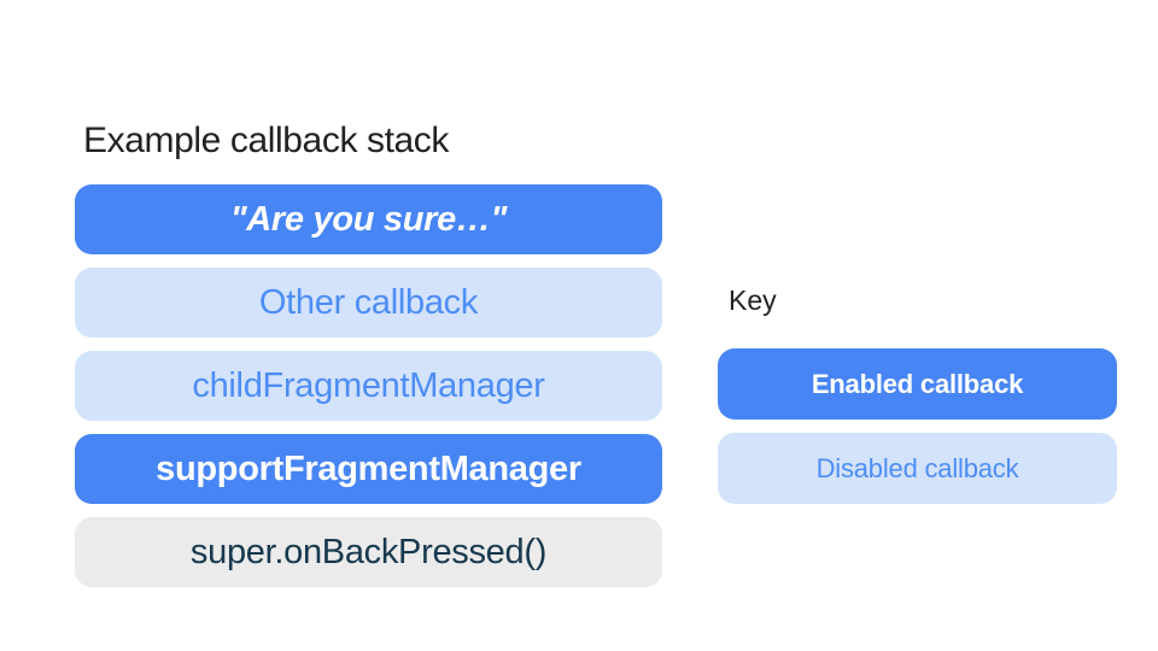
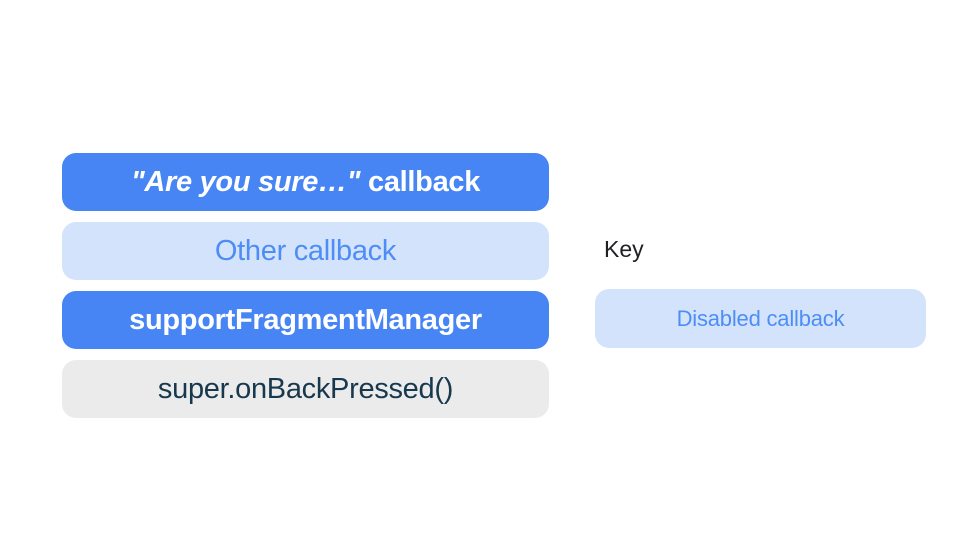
- Example callback stack
  "Are you sure…"
+ callback
  Other callback
- childFragmentManager
  supportFragmentManager
  super.onBackPressed()
  Key
- Enabled callback
  Disabled callback
